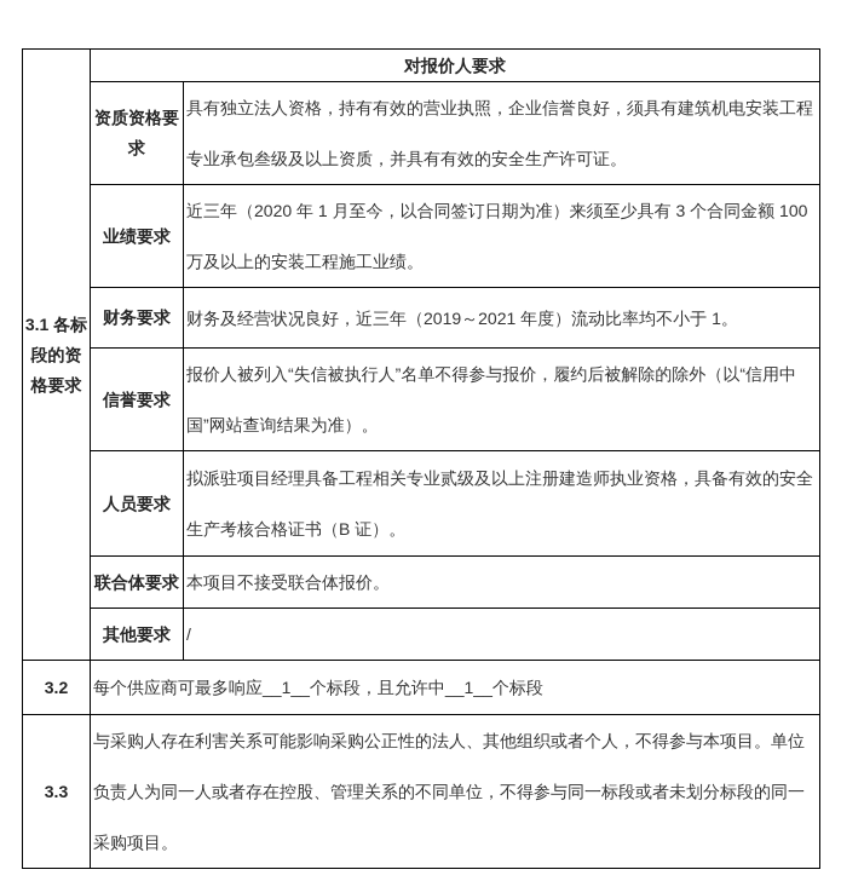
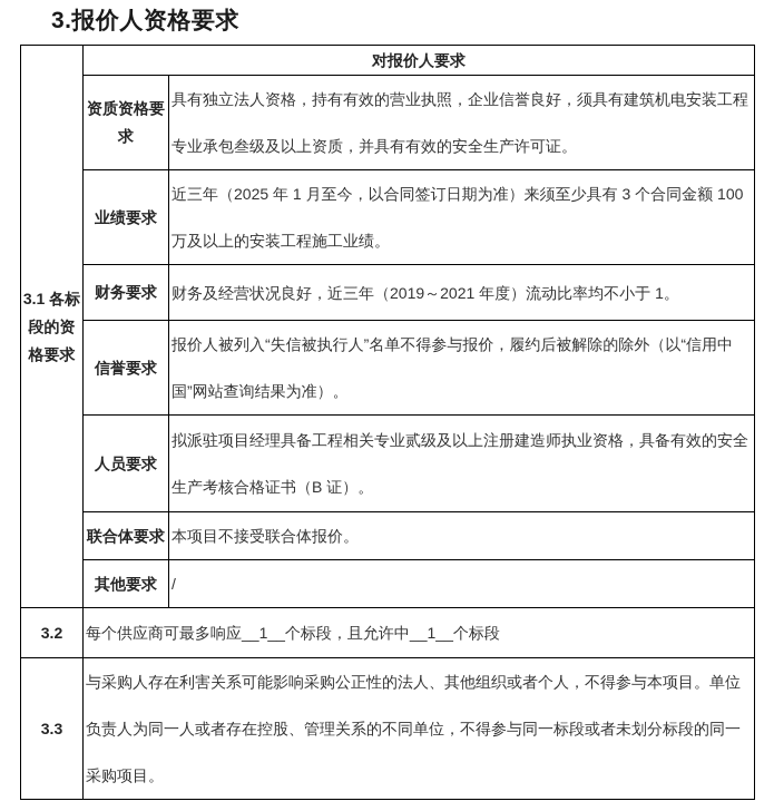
+ 3.报价人资格要求
  3.1 各标段的资格要求	对报价人要求
  资质资格要求	具有独立法人资格，持有有效的营业执照，企业信誉良好，须具有建筑机电安装工程专业承包叁级及以上资质，并具有有效的安全生产许可证。
- 业绩要求	近三年（2020 年 1 月至今，以合同签订日期为准）来须至少具有 3 个合同金额 100 万及以上的安装工程施工业绩。
+ 业绩要求	近三年（2025 年 1 月至今，以合同签订日期为准）来须至少具有 3 个合同金额 100 万及以上的安装工程施工业绩。
  财务要求	财务及经营状况良好，近三年（2019～2021 年度）流动比率均不小于 1。
  信誉要求	报价人被列入“失信被执行人”名单不得参与报价，履约后被解除的除外（以“信用中国”网站查询结果为准）。
  人员要求	拟派驻项目经理具备工程相关专业贰级及以上注册建造师执业资格，具备有效的安全生产考核合格证书（B 证）。
  联合体要求	本项目不接受联合体报价。
  其他要求	/
  3.2	每个供应商可最多响应__1__个标段，且允许中__1__个标段
  3.3	与采购人存在利害关系可能影响采购公正性的法人、其他组织或者个人，不得参与本项目。单位负责人为同一人或者存在控股、管理关系的不同单位，不得参与同一标段或者未划分标段的同一采购项目。
